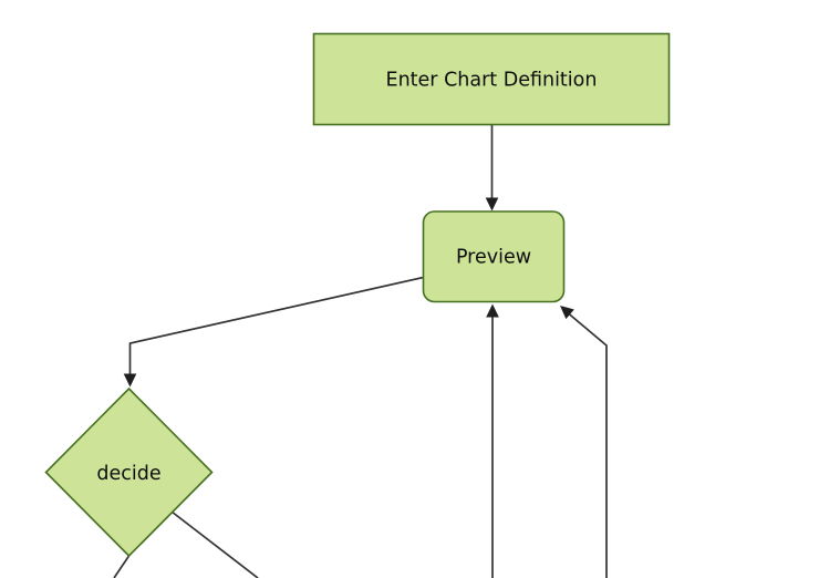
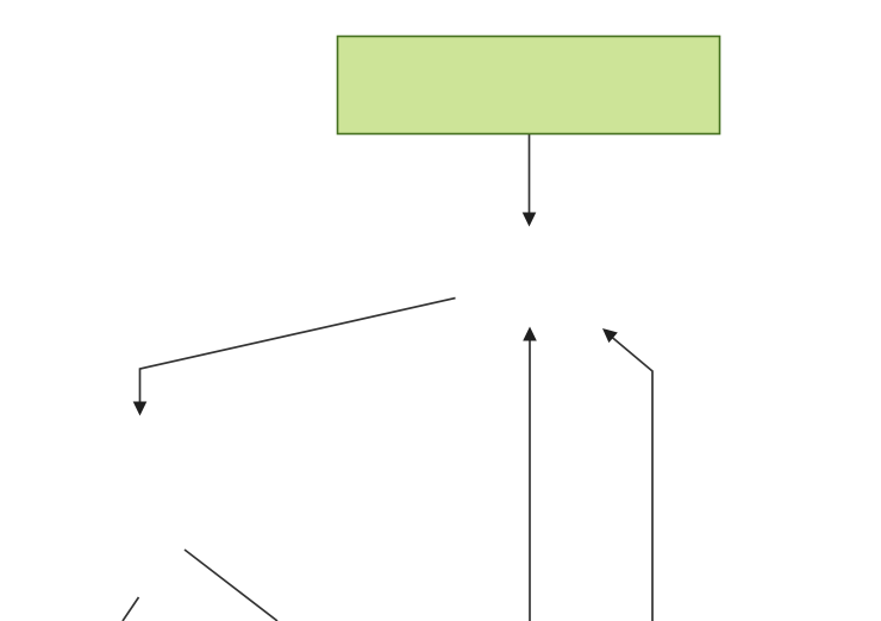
- Enter Chart Definition
- Preview
- decide
